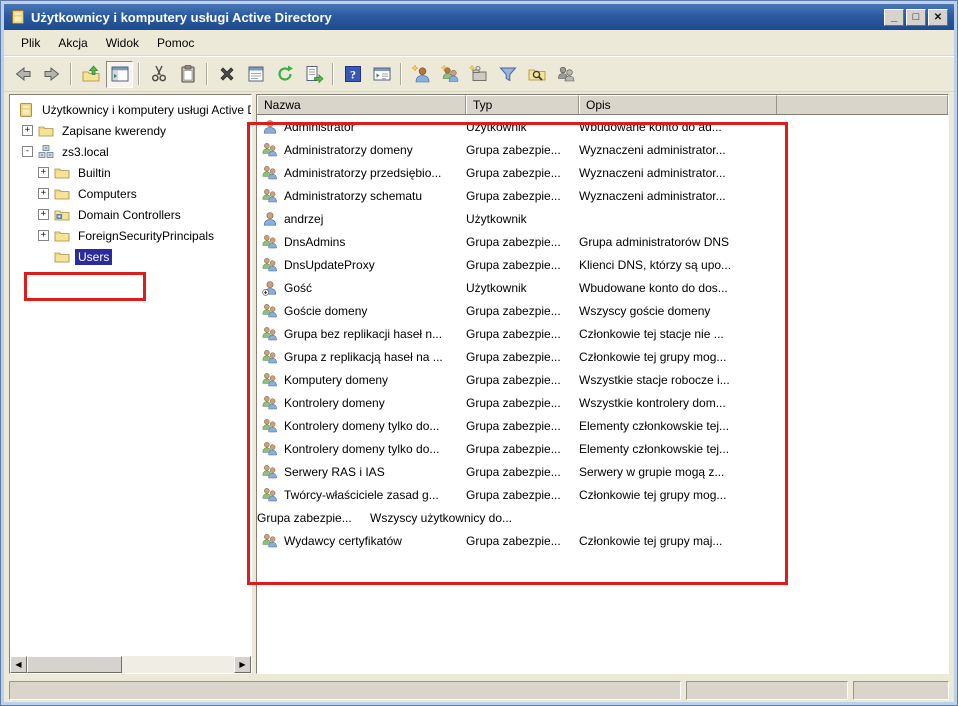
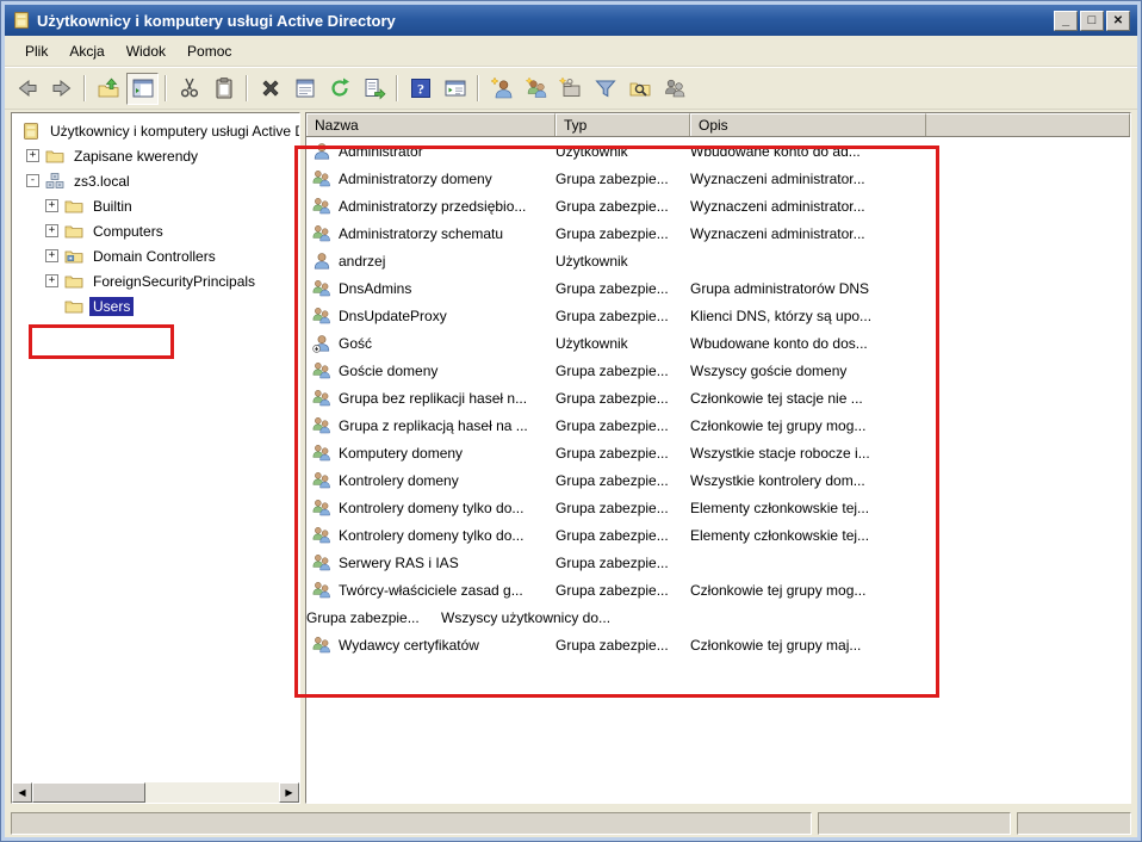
  Użytkownicy i komputery usługi Active Directory
  _
  □
  ✕
  Plik
  Akcja
  Widok
  Pomoc
  ?
  Użytkownicy i komputery usługi Active
  +
  Zapisane kwerendy
  -
  zs3.local
  +
  Builtin
  +
  Computers
  +
  Domain Controllers
  +
  ForeignSecurityPrincipals
  Users
  ◀
  ▶
  Nazwa
  Typ
  Opis
  Administrator
  Użytkownik
  Wbudowane konto do ad...
  Administratorzy domeny
  Grupa zabezpie...
  Wyznaczeni administrator...
  Administratorzy przedsiębio...
  Grupa zabezpie...
  Wyznaczeni administrator...
  Administratorzy schematu
  Grupa zabezpie...
  Wyznaczeni administrator...
  andrzej
  Użytkownik
  DnsAdmins
  Grupa zabezpie...
  Grupa administratorów DNS
  DnsUpdateProxy
  Grupa zabezpie...
  Klienci DNS, którzy są upo...
  Gość
  Użytkownik
  Wbudowane konto do dos...
  Goście domeny
  Grupa zabezpie...
  Wszyscy goście domeny
  Grupa bez replikacji haseł n...
  Grupa zabezpie...
  Członkowie tej stacje nie ...
  Grupa z replikacją haseł na ...
  Grupa zabezpie...
  Członkowie tej grupy mog...
  Komputery domeny
  Grupa zabezpie...
  Wszystkie stacje robocze i...
  Kontrolery domeny
  Grupa zabezpie...
  Wszystkie kontrolery dom...
  Kontrolery domeny tylko do...
  Grupa zabezpie...
  Elementy członkowskie tej...
  Kontrolery domeny tylko do...
  Grupa zabezpie...
  Elementy członkowskie tej...
  Serwery RAS i IAS
  Grupa zabezpie...
- Serwery w grupie mogą z...
  Twórcy-właściciele zasad g...
  Grupa zabezpie...
  Członkowie tej grupy mog...
  Grupa zabezpie...
  Wszyscy użytkownicy do...
  Wydawcy certyfikatów
  Grupa zabezpie...
  Członkowie tej grupy maj...
